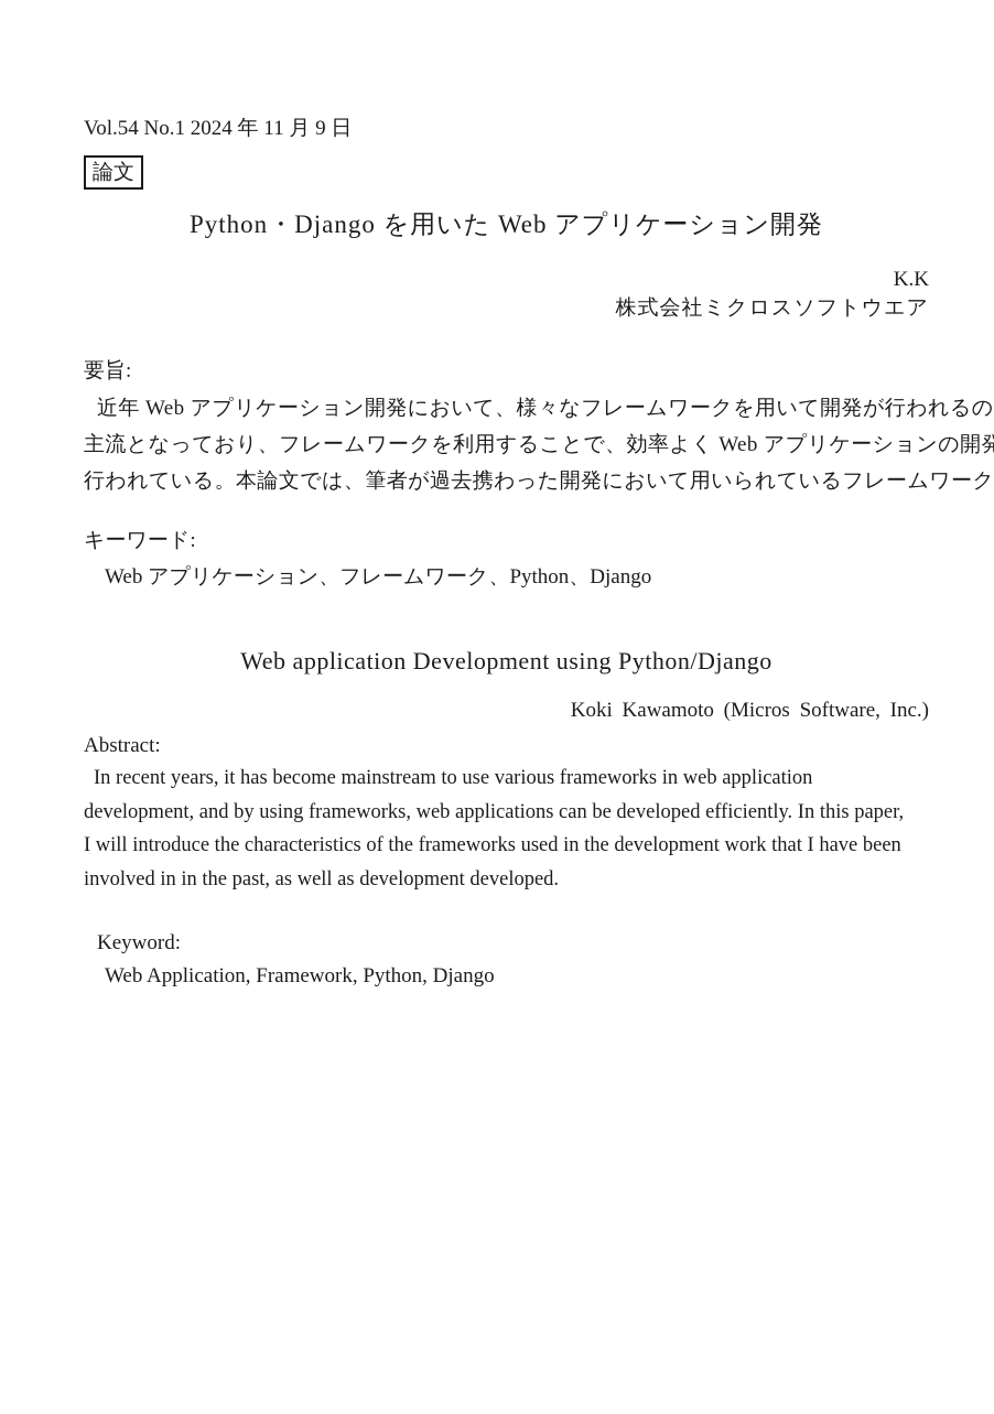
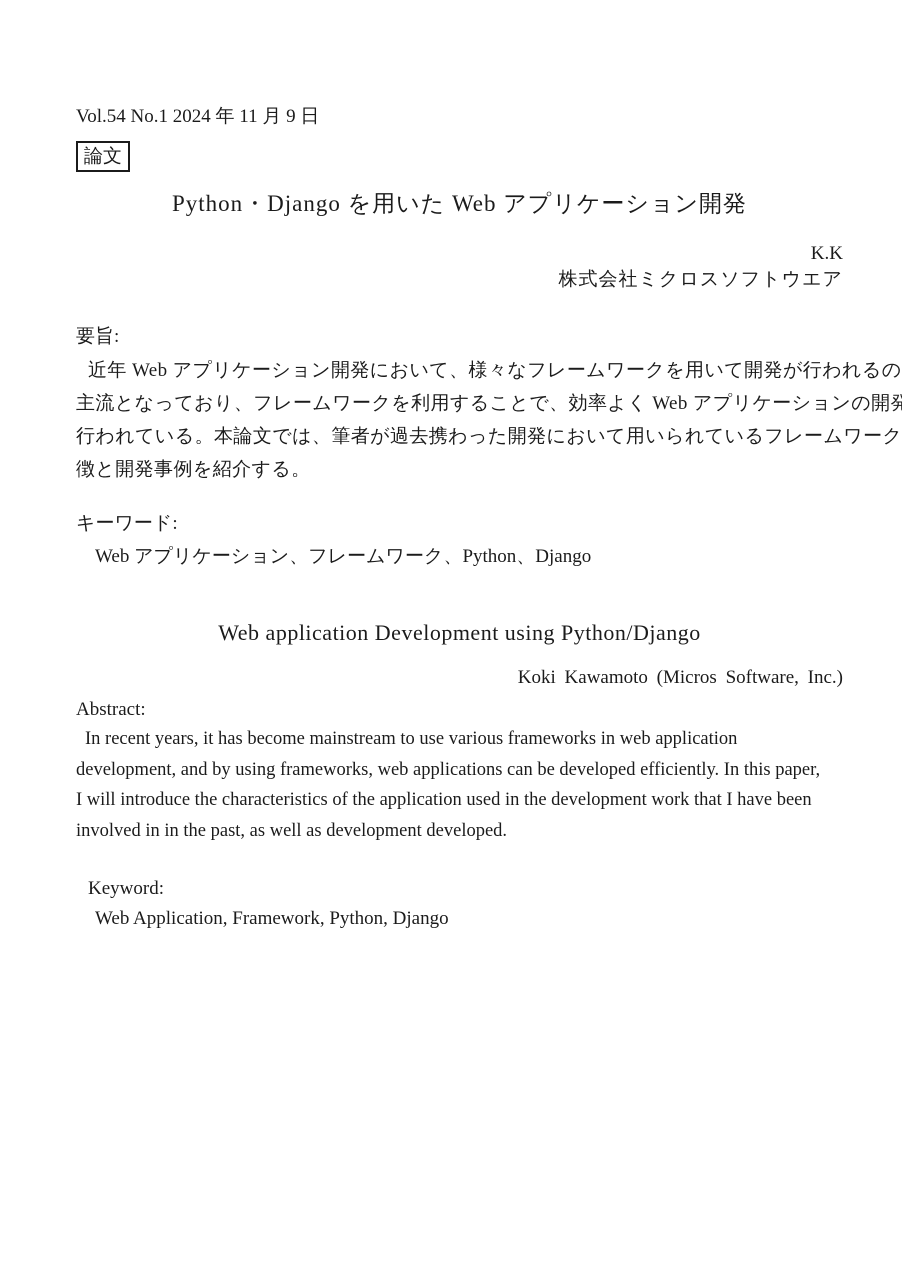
  Vol.54 No.1 2024 年 11 月 9 日
  論文
  Python・Django を用いた Web アプリケーション開発
  K.K
  株式会社ミクロスソフトウエア
  要旨:
  近年 Web アプリケーション開発において、様々なフレームワークを用いて開発が行われるの
  主流となっており、フレームワークを利用することで、効率よく Web アプリケーションの開発
  行われている。本論文では、筆者が過去携わった開発において用いられているフレームワーク
+ 徴と開発事例を紹介する。
  キーワード:
  Web アプリケーション、フレームワーク、Python、Django
  Web application Development using Python/Django
  Koki Kawamoto (Micros Software, Inc.)
  Abstract:
  In recent years, it has become mainstream to use various frameworks in web application
  development, and by using frameworks, web applications can be developed efficiently. In this paper,
- I will introduce the characteristics of the frameworks used in the development work that I have been
+ I will introduce the characteristics of the application used in the development work that I have been
  involved in in the past, as well as development developed.
  Keyword:
  Web Application, Framework, Python, Django
